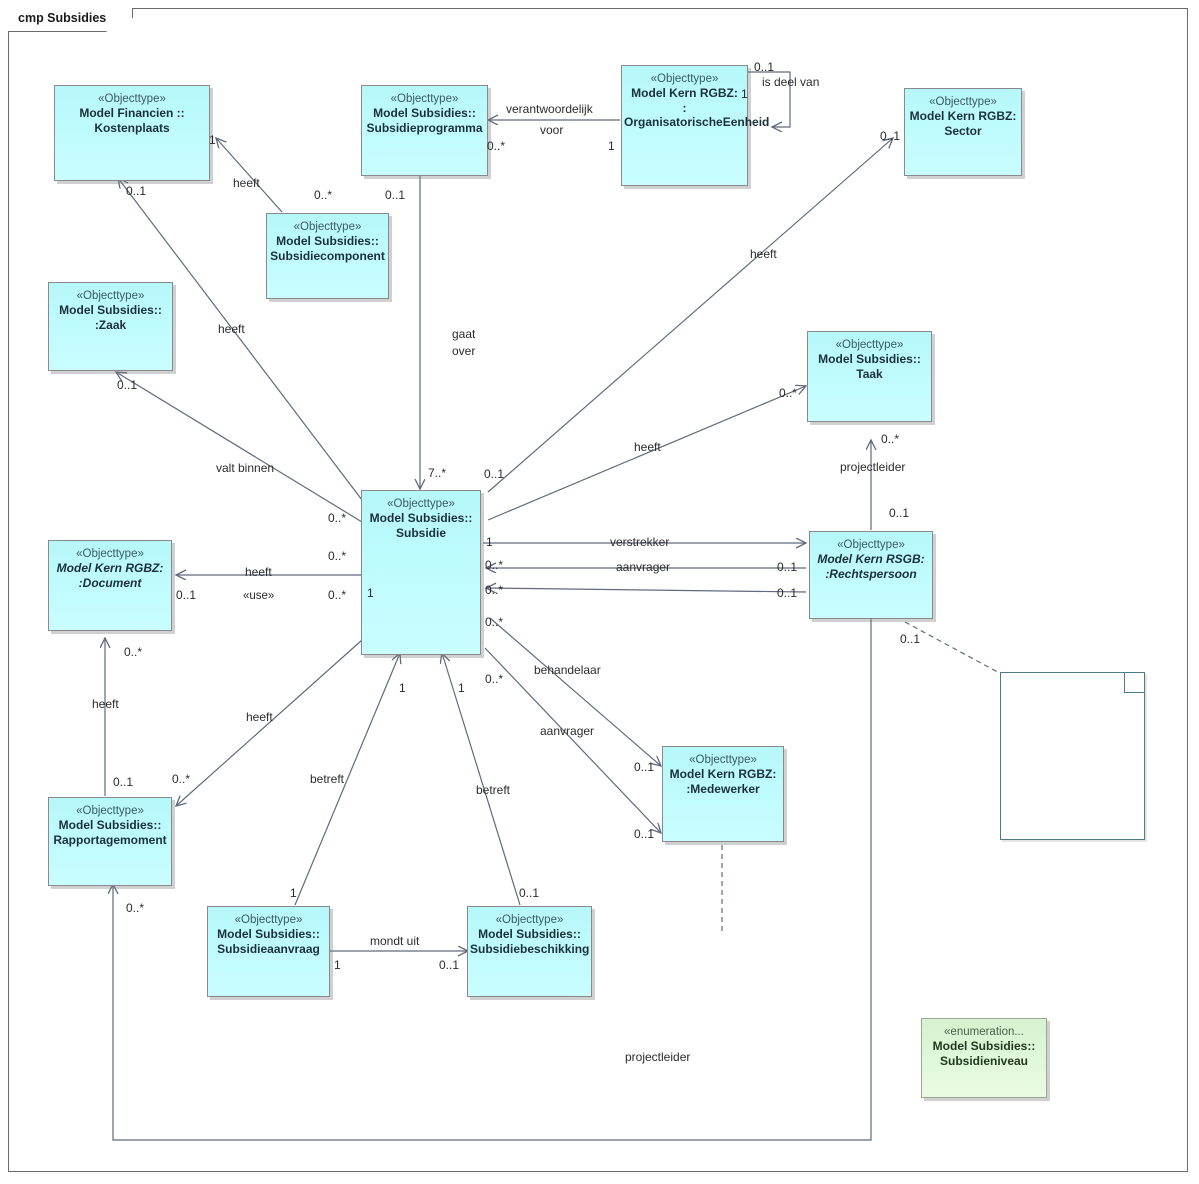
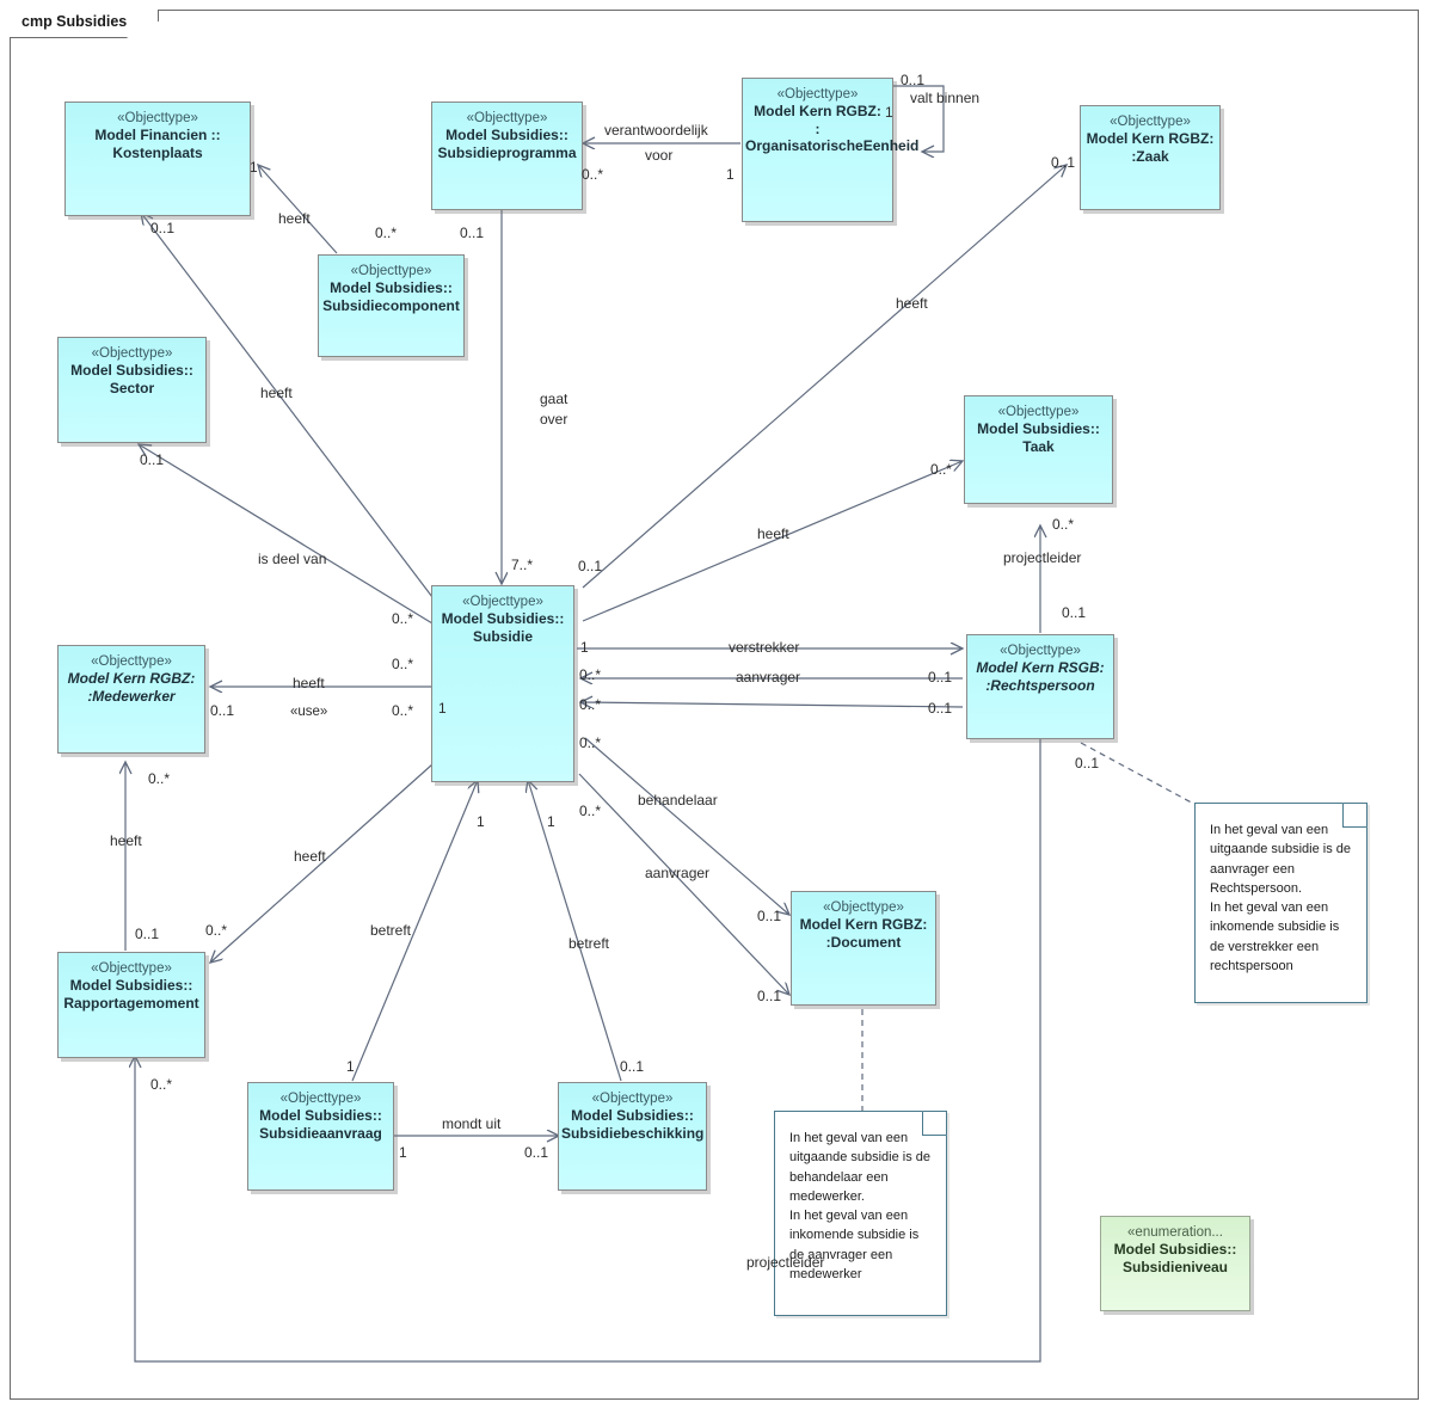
  cmp Subsidies
  «Objecttype»
  Model Financien ::
  Kostenplaats
  «Objecttype»
  Model Subsidies::
  Subsidieprogramma
  «Objecttype»
  Model Kern RGBZ:
  :
  OrganisatorischeEenheid
  «Objecttype»
  Model Kern RGBZ:
- Sector
+ :Zaak
  «Objecttype»
  Model Subsidies::
  Subsidiecomponent
  «Objecttype»
  Model Subsidies::
- :Zaak
+ Sector
  «Objecttype»
  Model Subsidies::
  Taak
  «Objecttype»
  Model Subsidies::
  Subsidie
  «Objecttype»
  Model Kern RGBZ:
- :Document
+ :Medewerker
  «Objecttype»
  Model Kern RSGB:
  :Rechtspersoon
  «Objecttype»
  Model Kern RGBZ:
- :Medewerker
+ :Document
  «Objecttype»
  Model Subsidies::
  Rapportagemoment
  «Objecttype»
  Model Subsidies::
  Subsidieaanvraag
  «Objecttype»
  Model Subsidies::
  Subsidiebeschikking
  «enumeration...
  Model Subsidies::
  Subsidieniveau
+ In het geval van een uitgaande subsidie is de aanvrager een Rechtspersoon.
+ In het geval van een inkomende subsidie is de verstrekker een rechtspersoon
+ In het geval van een uitgaande subsidie is de behandelaar een medewerker.
+ In het geval van een inkomende subsidie is de aanvrager een medewerker
  verantwoordelijk
  voor
- is deel van
+ valt binnen
  heeft
  heeft
  heeft
  gaat
  over
- valt binnen
+ is deel van
  heeft
  verstrekker
  aanvrager
  heeft
  «use»
  projectleider
  behandelaar
  aanvrager
  heeft
  heeft
  betreft
  betreft
  mondt uit
  projectleider
  1
  0..1
  0..*
  0..1
  0..*
  1
  1
  0..1
  0..1
  0..1
  0..*
  0..*
  7..*
  0..1
  0..*
  0..*
  0..*
  1
  1
  0..*
  0..*
  0..*
  0..*
  0..1
  0..*
  0..1
  0..1
  0..1
  0..1
  0..1
  0..1
  0..1
  0..*
  0..*
  1
  1
  1
  1
  0..1
  0..1
